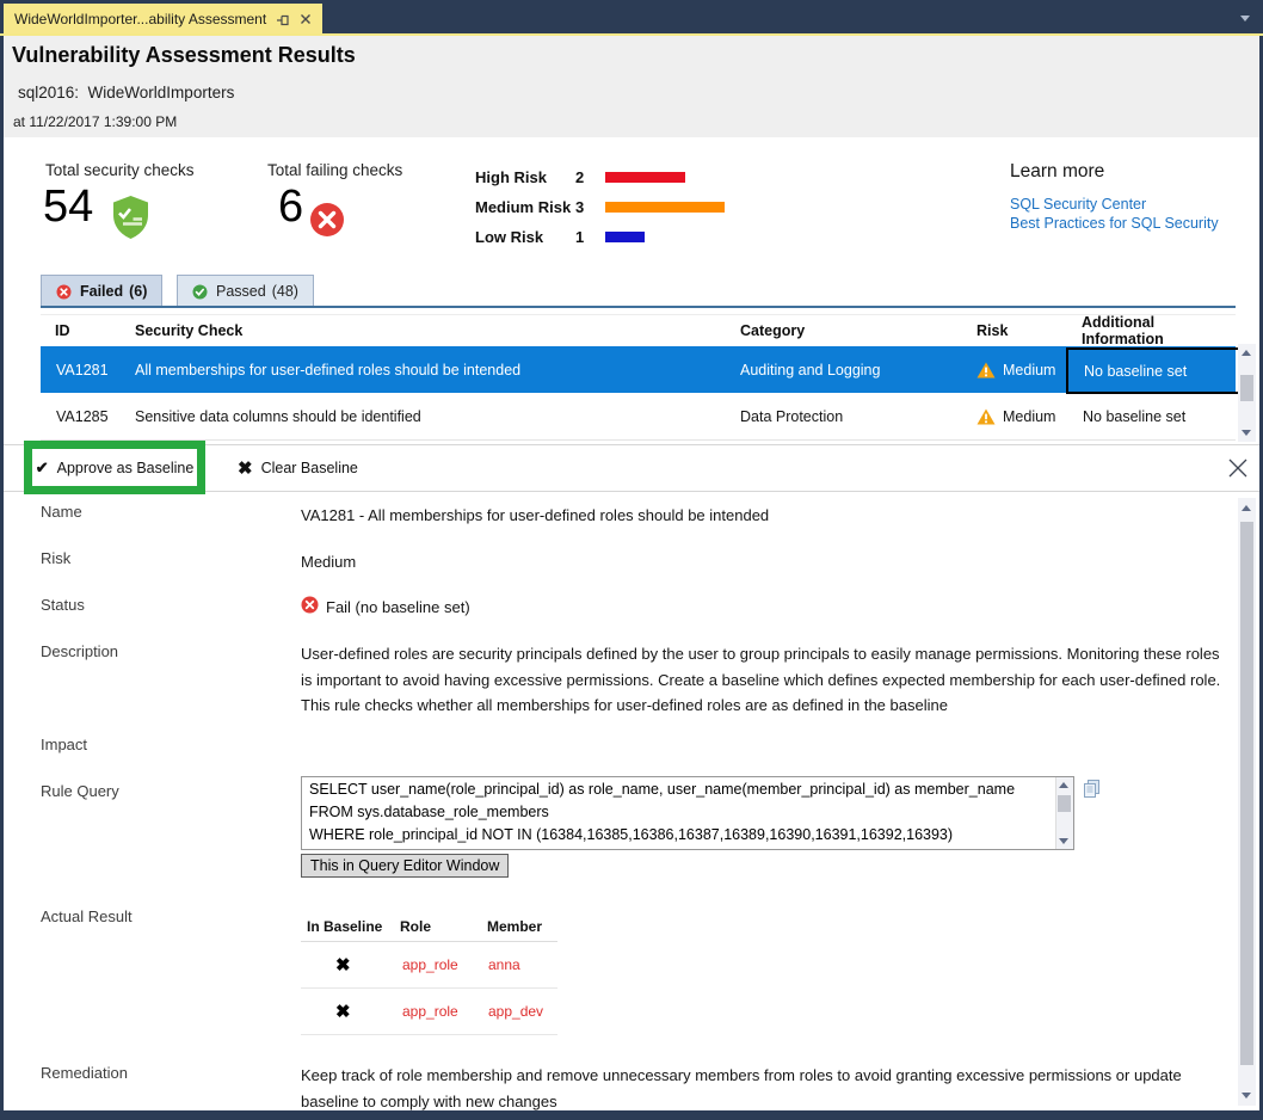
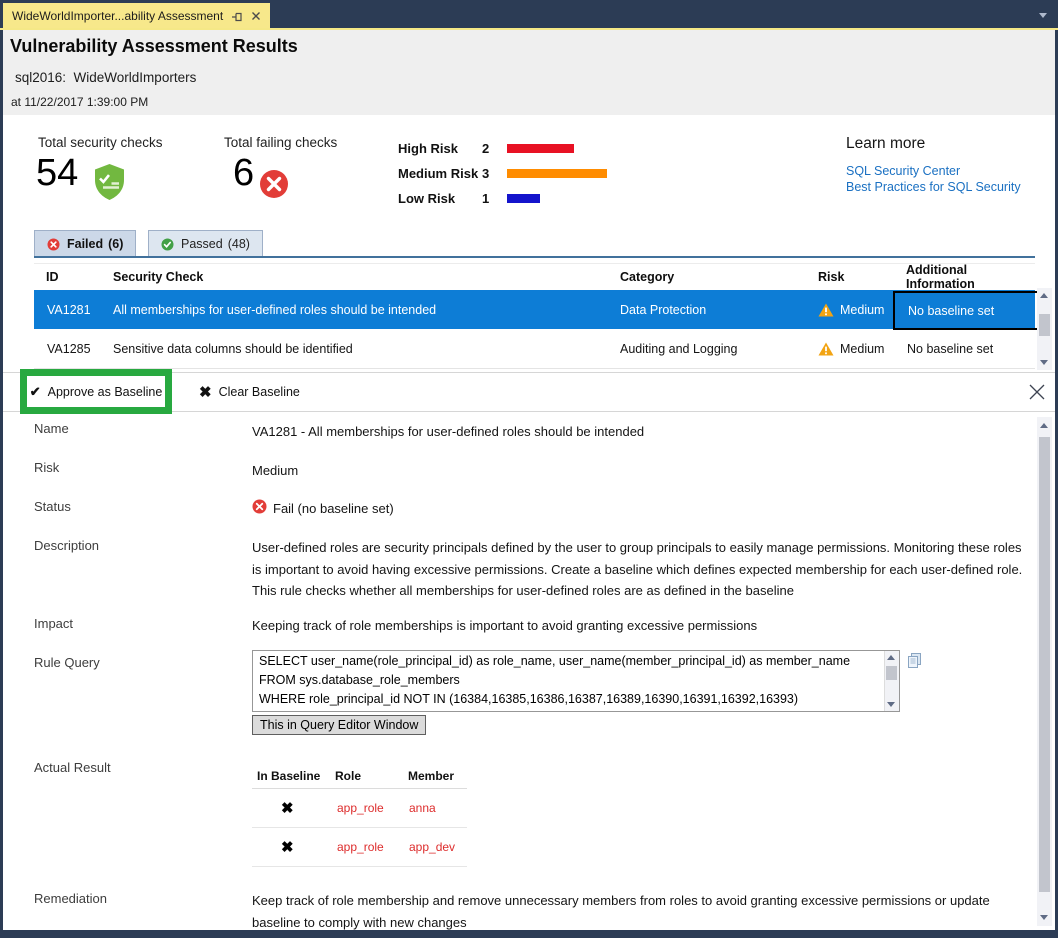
  WideWorldImporter...ability Assessment
  Vulnerability Assessment Results
  sql2016: WideWorldImporters
  at 11/22/2017 1:39:00 PM
  Total security checks
  54
  Total failing checks
  6
  High Risk
  2
  Medium Risk
  3
  Low Risk
  1
  Learn more
  SQL Security Center
  Best Practices for SQL Security
  Failed
  (6)
  Passed
  (48)
  ID
  Security Check
  Category
  Risk
  Additional Information
  VA1281
  All memberships for user-defined roles should be intended
- Auditing and Logging
+ Data Protection
  Medium
  No baseline set
  VA1285
  Sensitive data columns should be identified
- Data Protection
+ Auditing and Logging
  Medium
  No baseline set
  ✔
  Approve as Baseline
  ✖
  Clear Baseline
  Name
  VA1281 - All memberships for user-defined roles should be intended
  Risk
  Medium
  Status
  Fail (no baseline set)
  Description
  User-defined roles are security principals defined by the user to group principals to easily manage permissions. Monitoring these roles is important to avoid having excessive permissions. Create a baseline which defines expected membership for each user-defined role. This rule checks whether all memberships for user-defined roles are as defined in the baseline
  Impact
+ Keeping track of role memberships is important to avoid granting excessive permissions
  Rule Query
  SELECT user_name(role_principal_id) as role_name, user_name(member_principal_id) as member_name
  FROM sys.database_role_members
  WHERE role_principal_id NOT IN (16384,16385,16386,16387,16389,16390,16391,16392,16393)
  This in Query Editor Window
  Actual Result
  In Baseline
  Role
  Member
  ✖
  app_role
  anna
  ✖
  app_role
  app_dev
  Remediation
  Keep track of role membership and remove unnecessary members from roles to avoid granting excessive permissions or update baseline to comply with new changes
